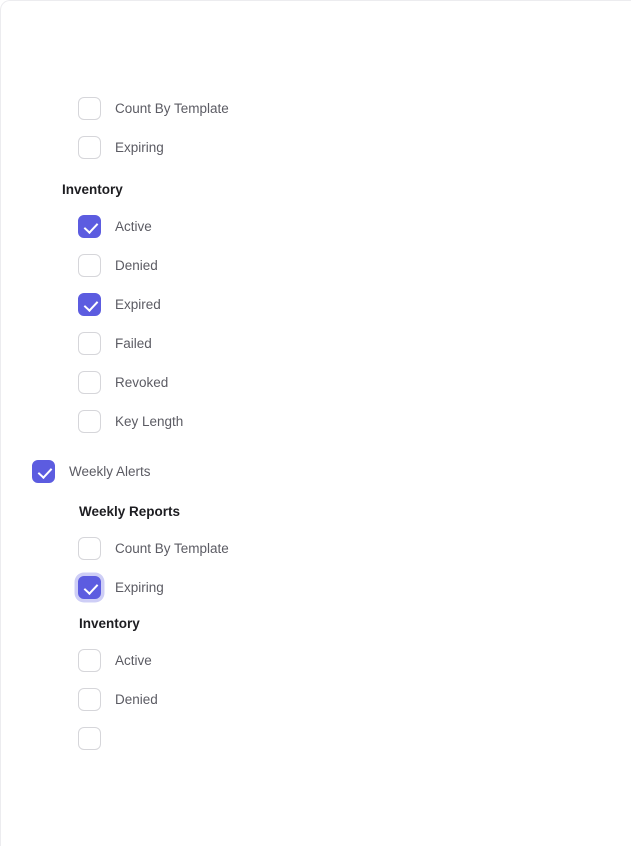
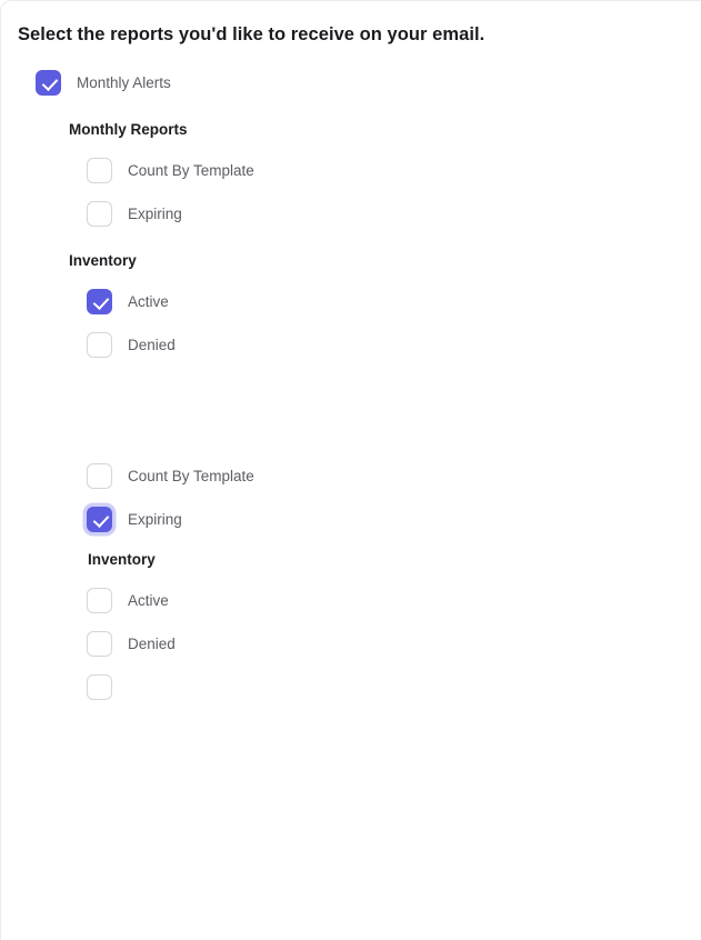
+ Select the reports you'd like to receive on your email.
+ Monthly Alerts
+ Monthly Reports
  Count By Template
  Expiring
  Inventory
  Active
  Denied
- Expired
- Failed
- Revoked
- Key Length
- Weekly Alerts
- Weekly Reports
  Count By Template
  Expiring
  Inventory
  Active
  Denied
